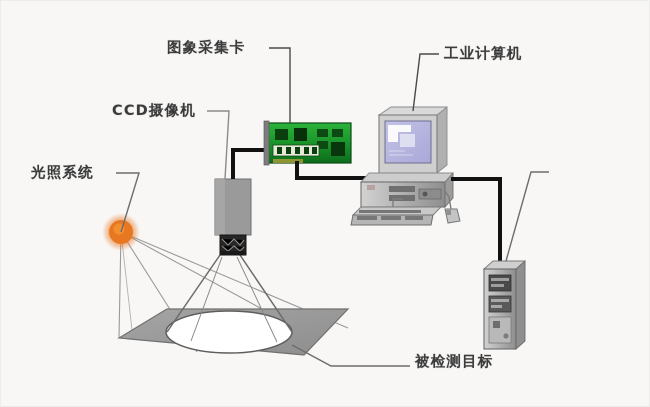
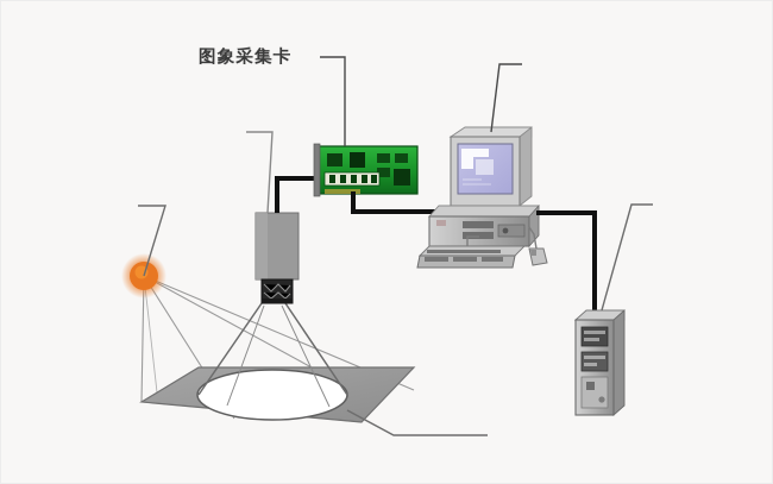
  图象采集卡
- 工业计算机
- CCD摄像机
- 光照系统
- 被检测目标
